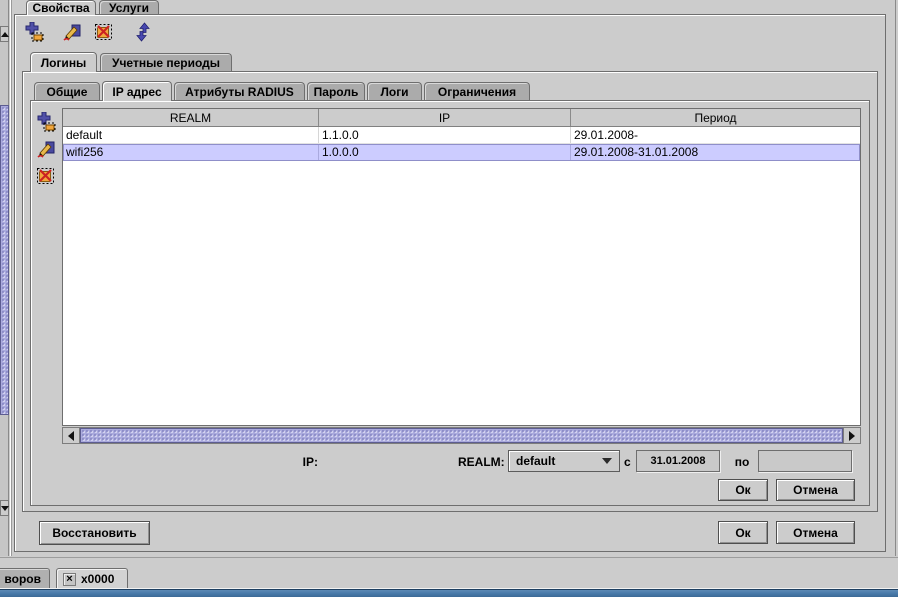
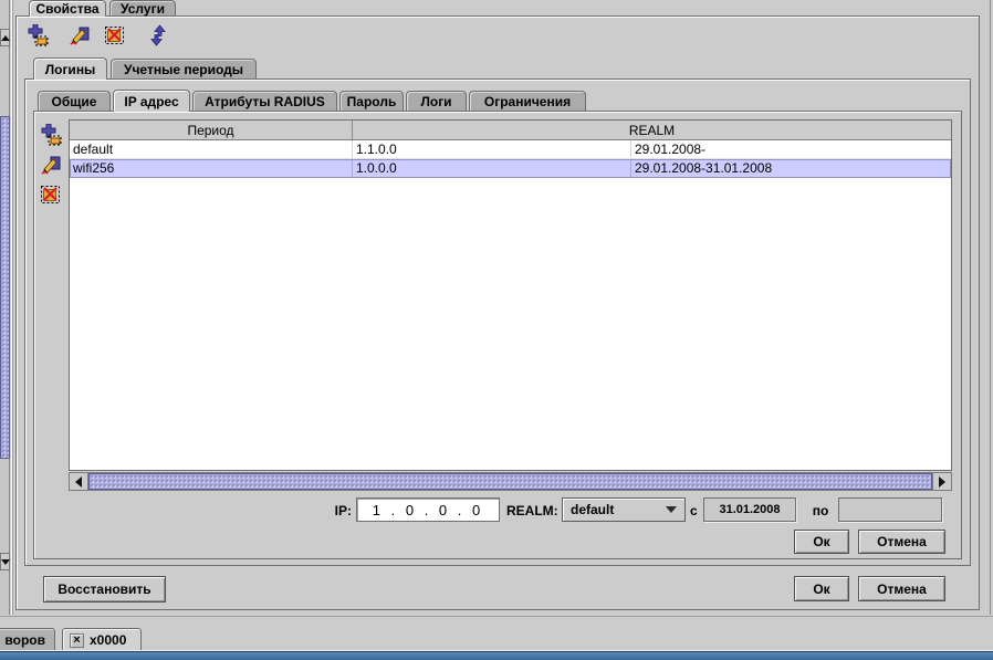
  Свойства
  Услуги
  Логины
  Учетные периоды
  Общие
  IP адрес
  Атрибуты RADIUS
  Пароль
  Логи
  Ограничения
- REALM
+ Период
- IP
- Период
+ REALM
  default
  1.1.0.0
  29.01.2008-
  wifi256
  1.0.0.0
  29.01.2008-31.01.2008
  IP:
+ 1 . 0 . 0 . 0
  REALM:
  default
  с
  31.01.2008
  по
  Ок
  Отмена
  Восстановить
  Ок
  Отмена
  воров
  ×
  x0000
